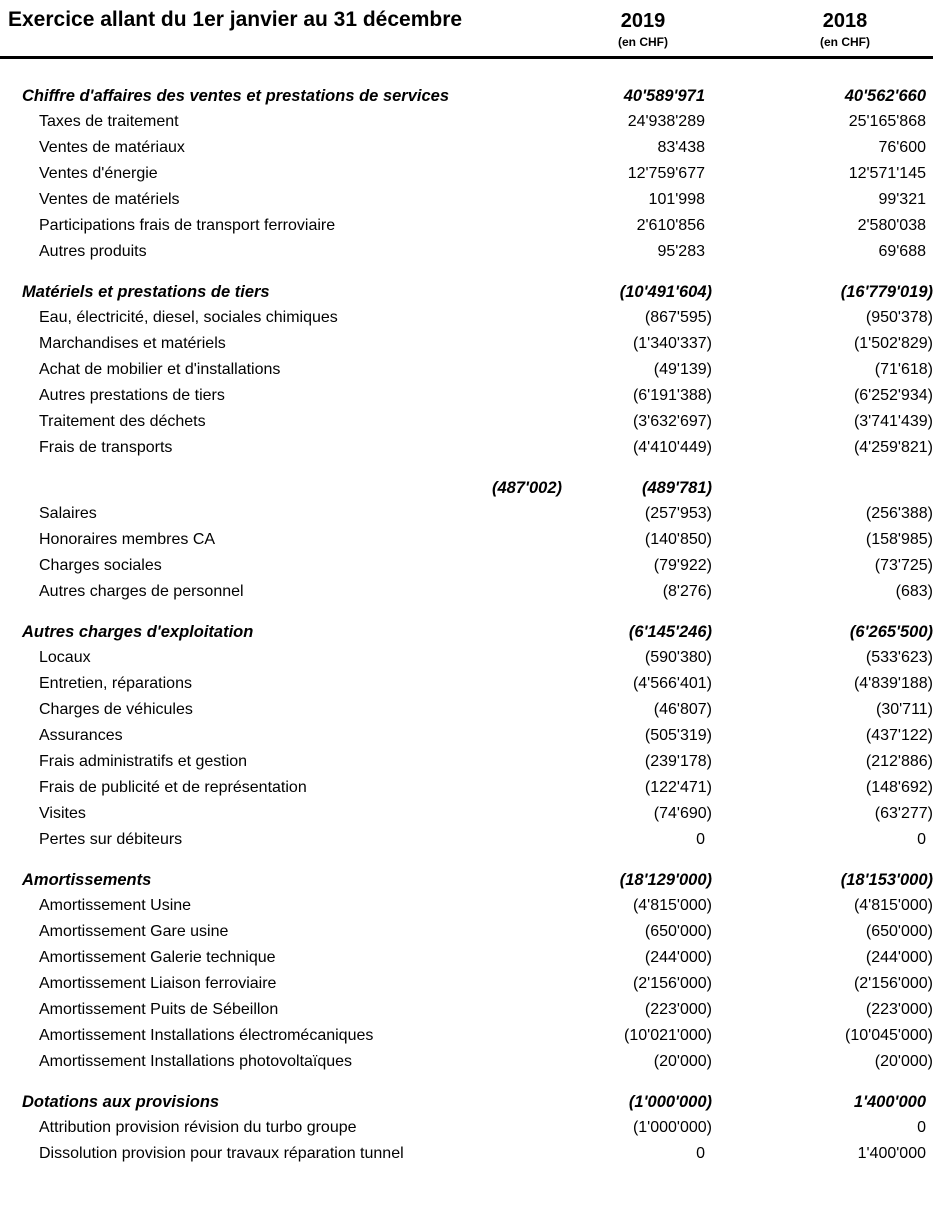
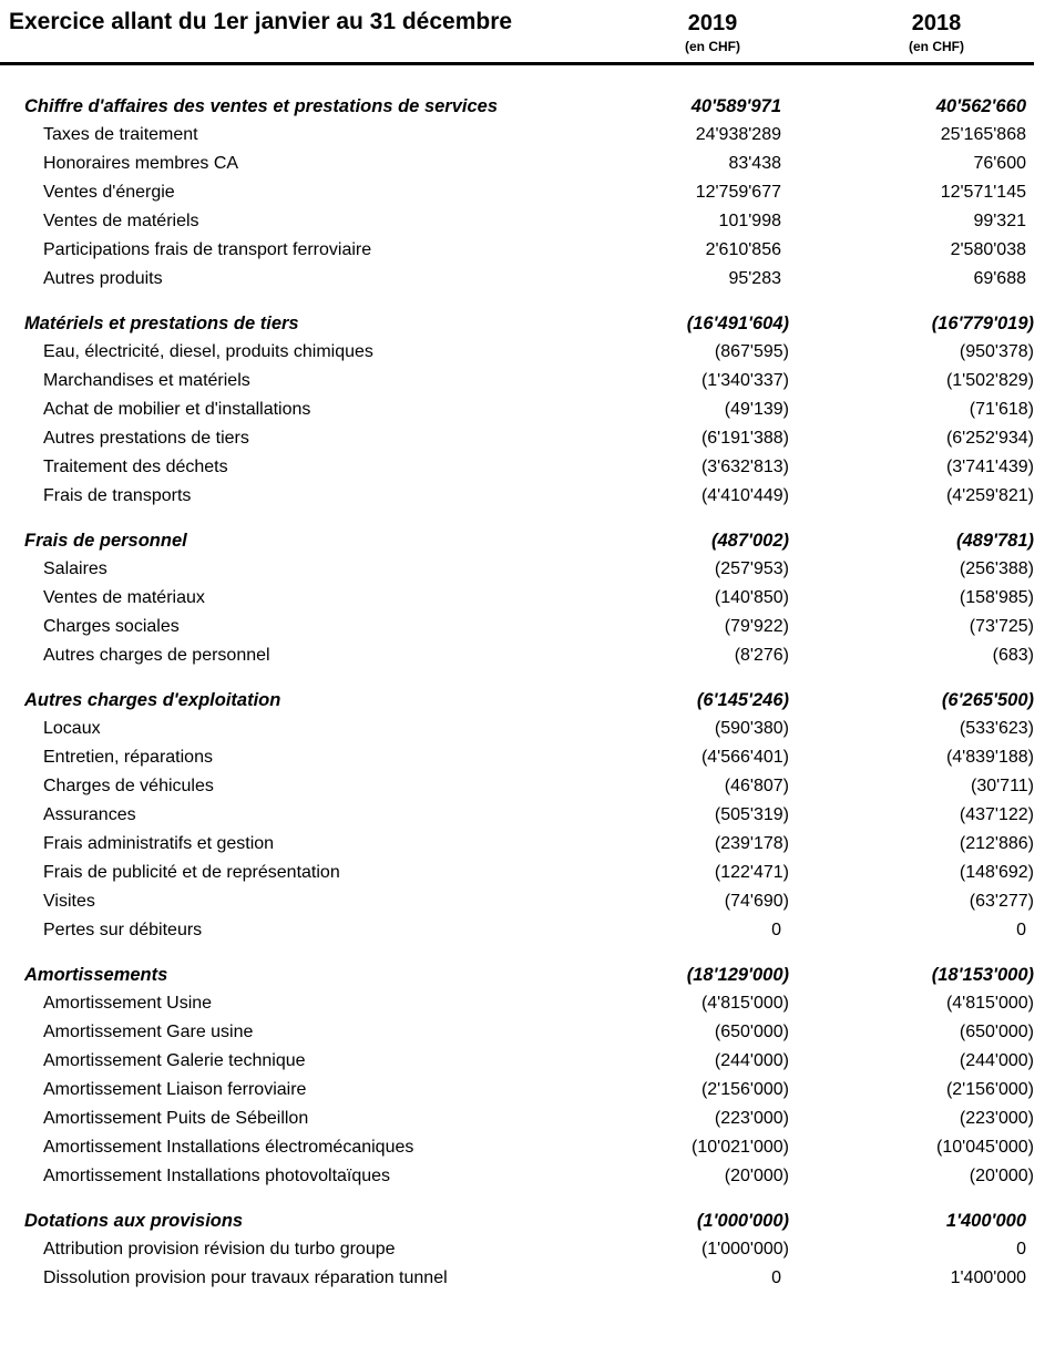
  Exercice allant du 1er janvier au 31 décembre
  2019
  (en CHF)
  2018
  (en CHF)
  Chiffre d'affaires des ventes et prestations de services
  40'589'971
  40'562'660
  Taxes de traitement
  24'938'289
  25'165'868
- Ventes de matériaux
+ Honoraires membres CA
  83'438
  76'600
  Ventes d'énergie
  12'759'677
  12'571'145
  Ventes de matériels
  101'998
  99'321
  Participations frais de transport ferroviaire
  2'610'856
  2'580'038
  Autres produits
  95'283
  69'688
  Matériels et prestations de tiers
- (10'491'604)
+ (16'491'604)
  (16'779'019)
- Eau, électricité, diesel, sociales chimiques
+ Eau, électricité, diesel, produits chimiques
  (867'595)
  (950'378)
  Marchandises et matériels
  (1'340'337)
  (1'502'829)
  Achat de mobilier et d'installations
  (49'139)
  (71'618)
  Autres prestations de tiers
  (6'191'388)
  (6'252'934)
  Traitement des déchets
- (3'632'697)
+ (3'632'813)
  (3'741'439)
  Frais de transports
  (4'410'449)
  (4'259'821)
+ Frais de personnel
  (487'002)
  (489'781)
  Salaires
  (257'953)
  (256'388)
- Honoraires membres CA
+ Ventes de matériaux
  (140'850)
  (158'985)
  Charges sociales
  (79'922)
  (73'725)
  Autres charges de personnel
  (8'276)
  (683)
  Autres charges d'exploitation
  (6'145'246)
  (6'265'500)
  Locaux
  (590'380)
  (533'623)
  Entretien, réparations
  (4'566'401)
  (4'839'188)
  Charges de véhicules
  (46'807)
  (30'711)
  Assurances
  (505'319)
  (437'122)
  Frais administratifs et gestion
  (239'178)
  (212'886)
  Frais de publicité et de représentation
  (122'471)
  (148'692)
  Visites
  (74'690)
  (63'277)
  Pertes sur débiteurs
  0
  0
  Amortissements
  (18'129'000)
  (18'153'000)
  Amortissement Usine
  (4'815'000)
  (4'815'000)
  Amortissement Gare usine
  (650'000)
  (650'000)
  Amortissement Galerie technique
  (244'000)
  (244'000)
  Amortissement Liaison ferroviaire
  (2'156'000)
  (2'156'000)
  Amortissement Puits de Sébeillon
  (223'000)
  (223'000)
  Amortissement Installations électromécaniques
  (10'021'000)
  (10'045'000)
  Amortissement Installations photovoltaïques
  (20'000)
  (20'000)
  Dotations aux provisions
  (1'000'000)
  1'400'000
  Attribution provision révision du turbo groupe
  (1'000'000)
  0
  Dissolution provision pour travaux réparation tunnel
  0
  1'400'000
